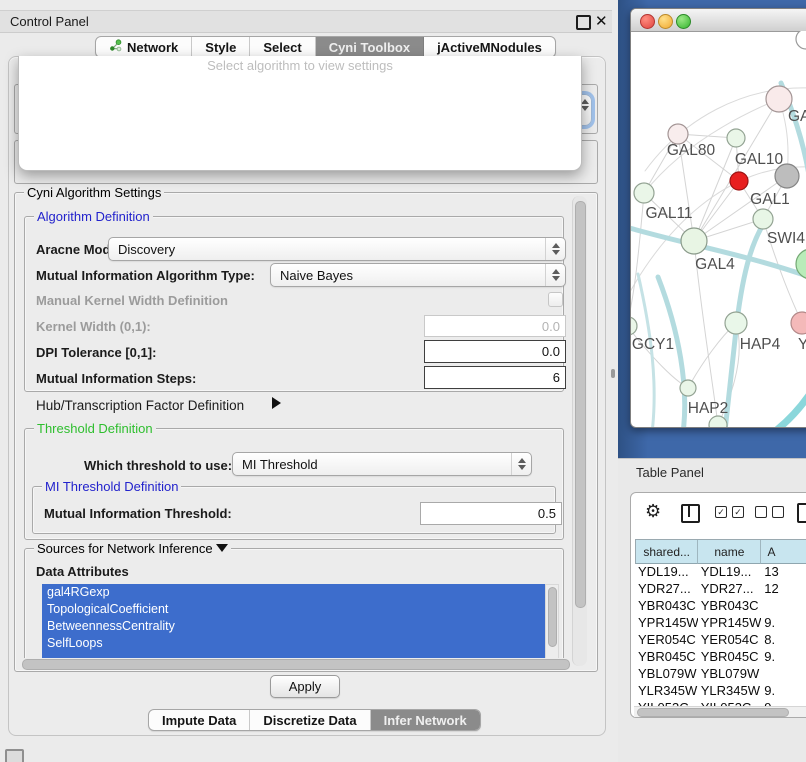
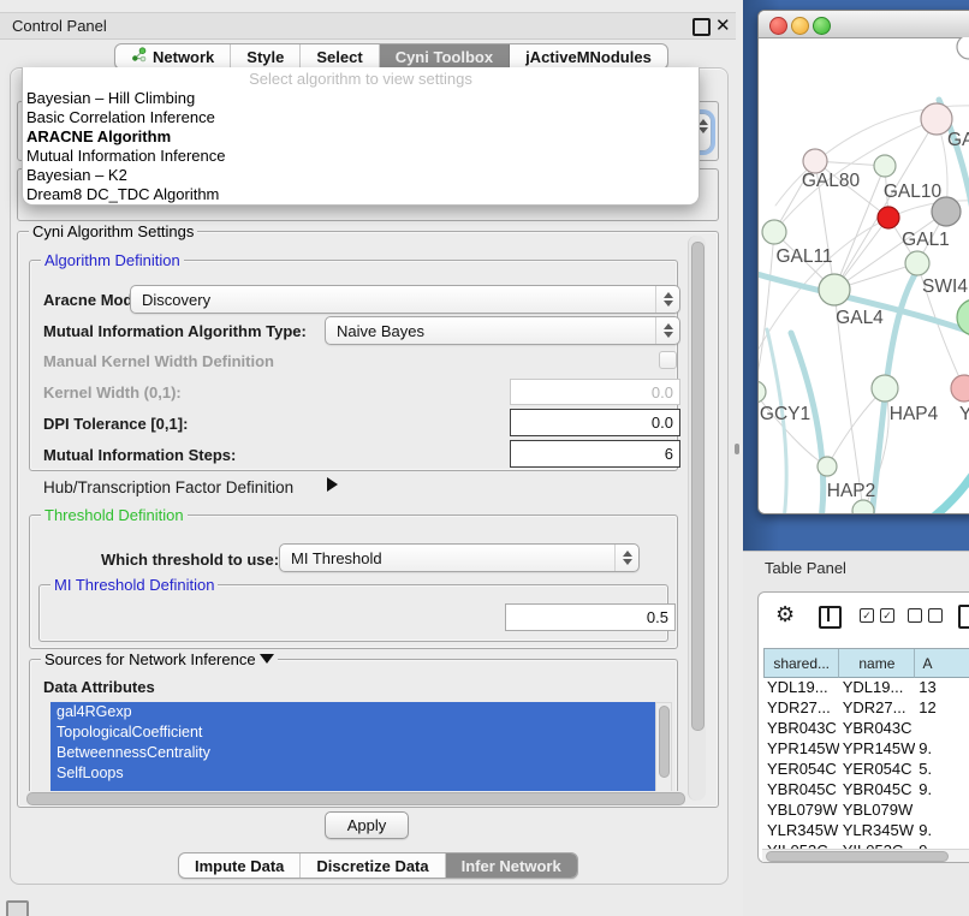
  Control Panel
  ✕
  Network
  Style
  Select
  Cyni Toolbox
  jActiveMNodules
  Select algorithm to view settings
+ Bayesian – Hill Climbing
+ Basic Correlation Inference
+ ARACNE Algorithm
+ Mutual Information Inference
+ Bayesian – K2
+ Dream8 DC_TDC Algorithm
  Cyni Algorithm Settings
  Algorithm Definition
  Aracne Mod
  Discovery
  Mutual Information Algorithm Type:
  Naive Bayes
  Manual Kernel Width Definition
  Kernel Width (0,1):
  0.0
  DPI Tolerance [0,1]:
  0.0
  Mutual Information Steps:
  6
  Hub/Transcription Factor Definition
  Threshold Definition
  Which threshold to use:
  MI Threshold
  MI Threshold Definition
- Mutual Information Threshold:
  0.5
  Sources for Network Inference
  Data Attributes
  gal4RGexp
  TopologicalCoefficient
  BetweennessCentrality
  SelfLoops
  Apply
  Impute Data
  Discretize Data
  Infer Network
  GAL80
  GAL10
  GAL1
  GAL11
  SWI4
  GAL4
  GCY1
  HAP4
  Y
  HAP2
  Table Panel
  ⚙
  ✓
  ✓
  shared...
  name
  A
  YDL19...
  YDL19...
  13
  YDR27...
  YDR27...
  12
  YBR043C
  YBR043C
  YPR145W
  YPR145W
  9.
  YER054C
  YER054C
- 8.
+ 5.
  YBR045C
  YBR045C
  9.
  YBL079W
  YBL079W
  YLR345W
  YLR345W
  9.
